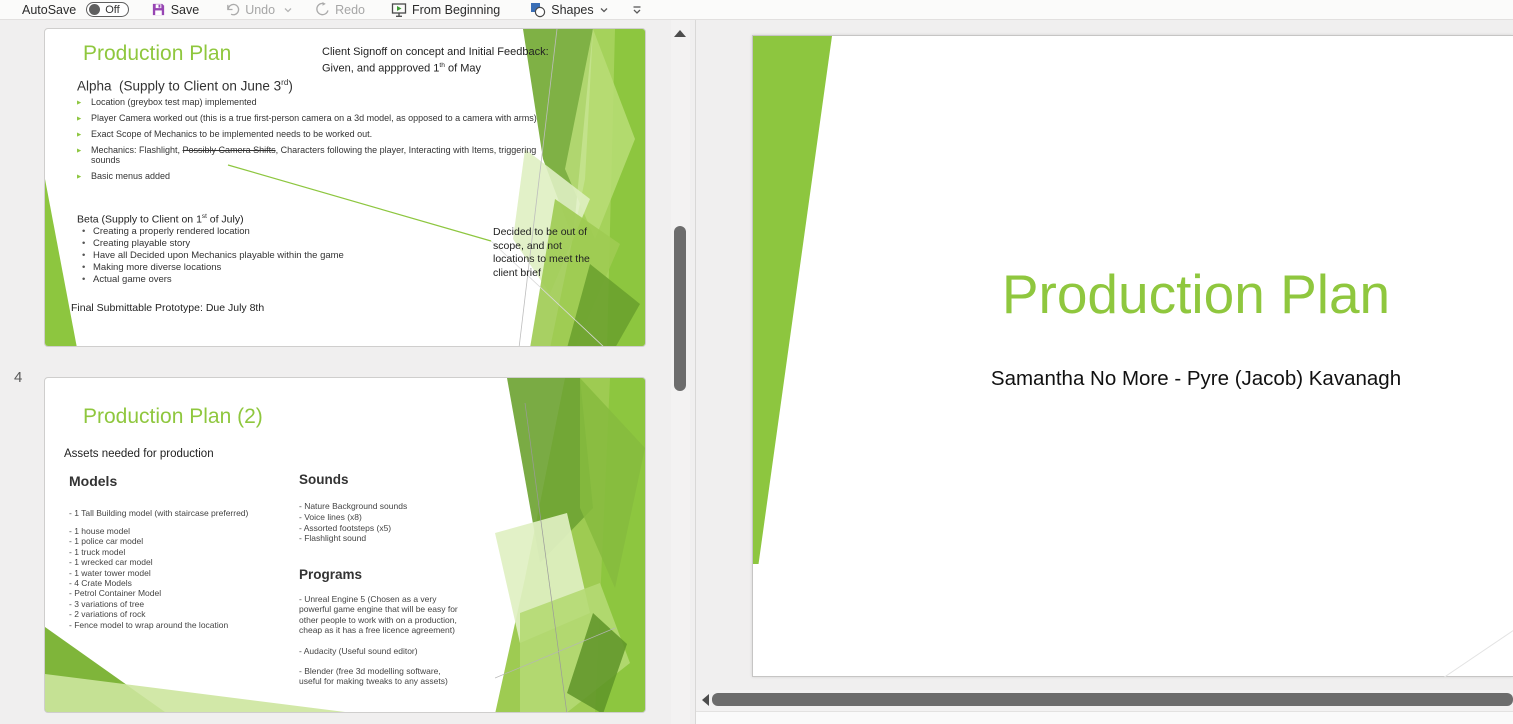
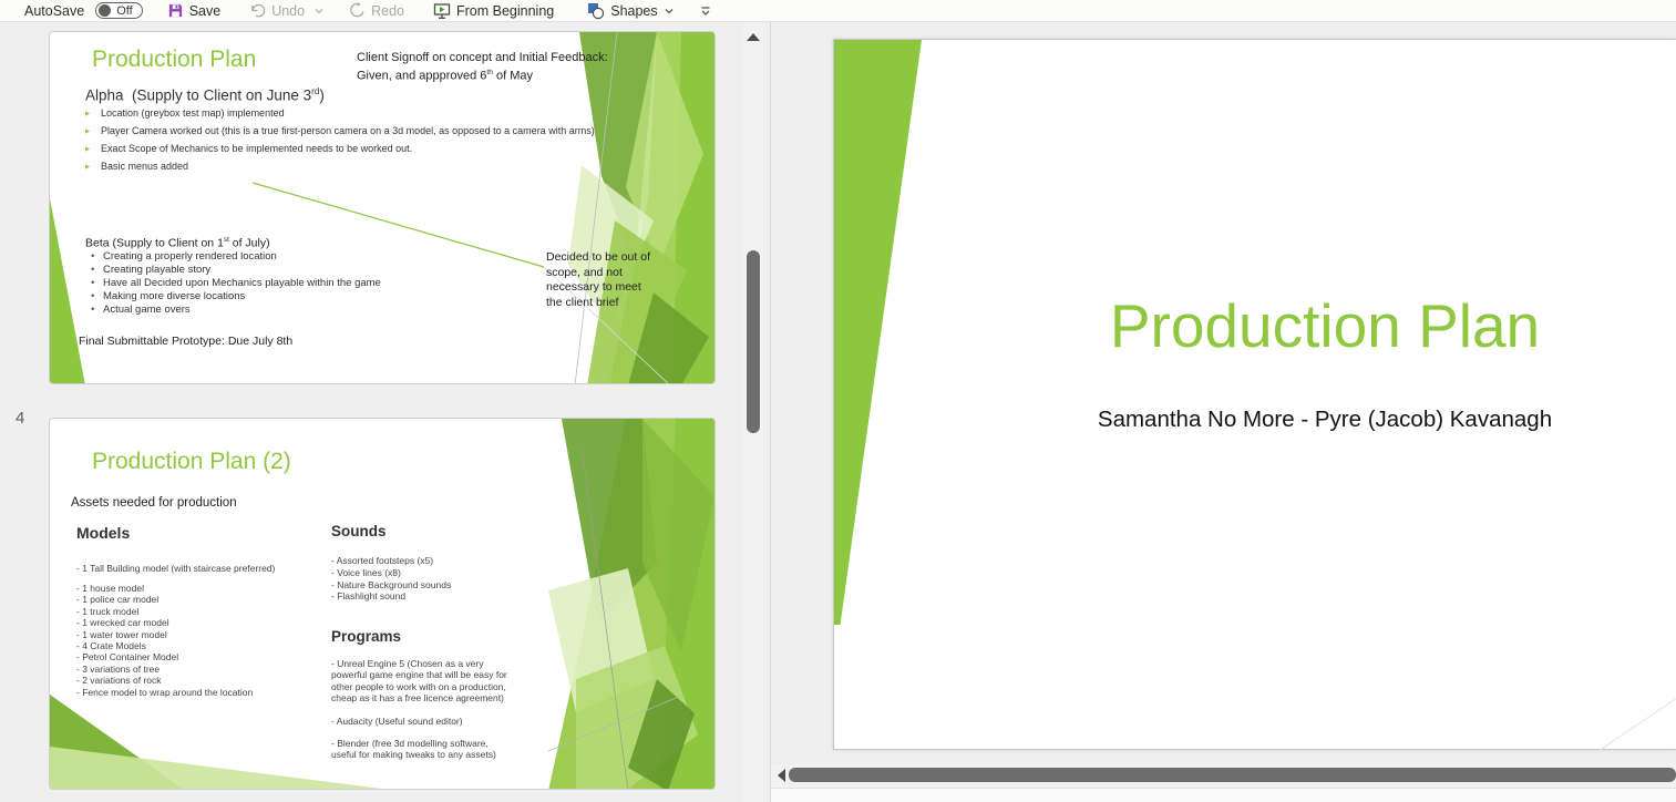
  AutoSave
  Off
  Save
  Undo
  Redo
  From Beginning
  Shapes
  Production Plan
  Client Signoff on concept and Initial Feedback:
- Given, and appproved 1 of May
+ Given, and appproved 6 of May
  Alpha (Supply to Client on June 3rd)
  Location (greybox test map) implemented
  Player Camera worked out (this is a true first-person camera on a 3d model, as opposed to a camera with arms)
  Exact Scope of Mechanics to be implemented needs to be worked out.
- Mechanics: Flashlight, Possibly Camera Shifts, Characters following the player, Interacting with Items, triggering sounds
  Basic menus added
  Beta (Supply to Client on 1 of July)
  Creating a properly rendered location
  Creating playable story
  Have all Decided upon Mechanics playable within the game
  Making more diverse locations
  Actual game overs
  Final Submittable Prototype: Due July 8th
- Decided to be out of scope, and not locations to meet the client brief
+ Decided to be out of scope, and not necessary to meet the client brief
  4
  Production Plan (2)
  Assets needed for production
  Models
  - 1 Tall Building model (with staircase preferred)
  - 1 house model
  - 1 police car model
  - 1 truck model
  - 1 wrecked car model
  - 1 water tower model
  - 4 Crate Models
  - Petrol Container Model
  - 3 variations of tree
  - 2 variations of rock
  - Fence model to wrap around the location
  Sounds
- - Nature Background sounds
+ - Assorted footsteps (x5)
  - Voice lines (x8)
- - Assorted footsteps (x5)
+ - Nature Background sounds
  - Flashlight sound
  Programs
  - Unreal Engine 5 (Chosen as a very powerful game engine that will be easy for other people to work with on a production, cheap as it has a free licence agreement)
  - Audacity (Useful sound editor)
  - Blender (free 3d modelling software, useful for making tweaks to any assets)
  Production Plan
  Samantha No More - Pyre (Jacob) Kavanagh
